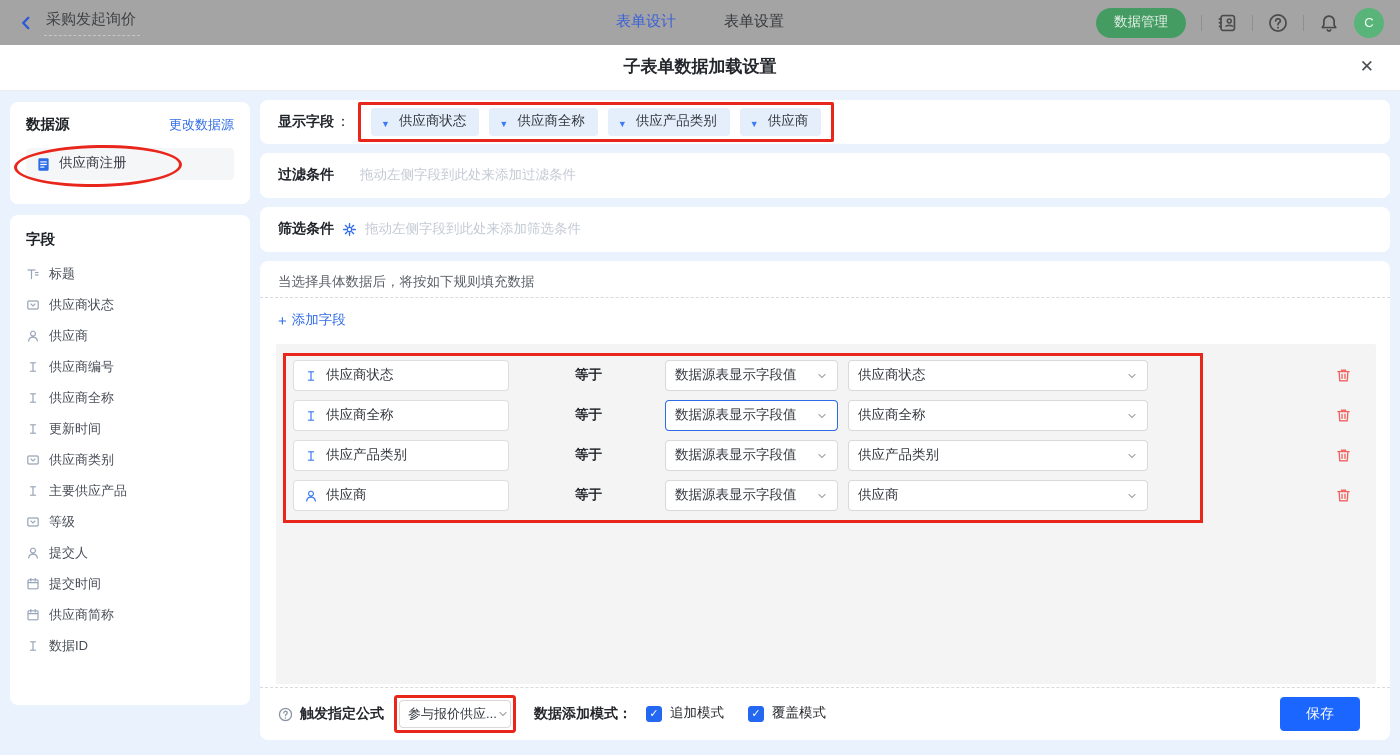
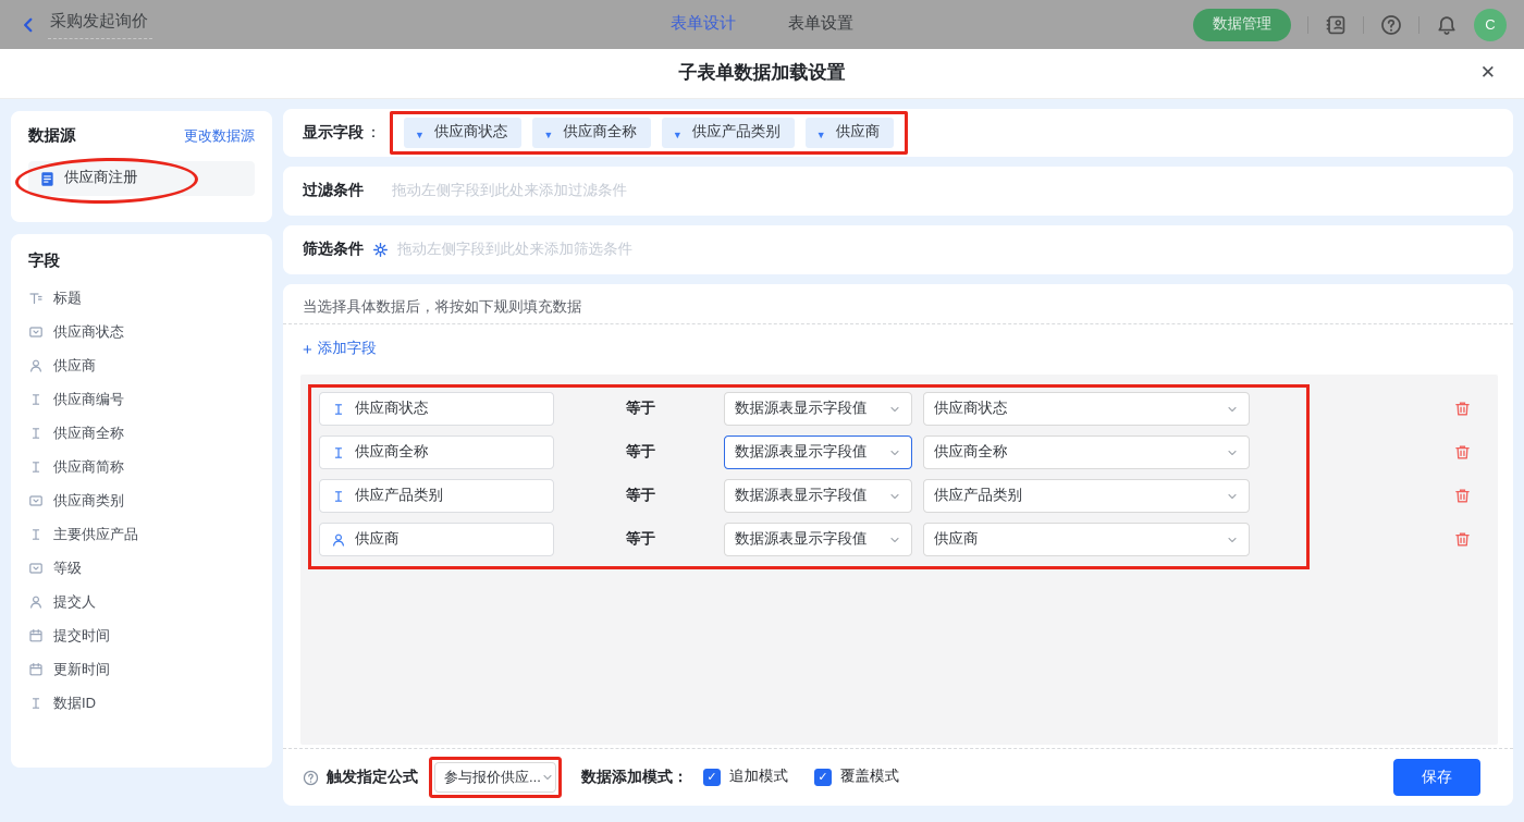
  采购发起询价
  表单设计
  表单设置
  数据管理
  C
  子表单数据加载设置
  ✕
  数据源
  更改数据源
  供应商注册
  字段
  标题
  供应商状态
  供应商
  供应商编号
  供应商全称
- 更新时间
+ 供应商简称
  供应商类别
  主要供应产品
  等级
  提交人
  提交时间
- 供应商简称
+ 更新时间
  数据ID
  显示字段
  ：
  供应商状态
  供应商全称
  供应产品类别
  供应商
  过滤条件
  拖动左侧字段到此处来添加过滤条件
  筛选条件
  拖动左侧字段到此处来添加筛选条件
  当选择具体数据后，将按如下规则填充数据
  添加字段
  供应商状态
  等于
  数据源表显示字段值
  供应商状态
  供应商全称
  等于
  数据源表显示字段值
  供应商全称
  供应产品类别
  等于
  数据源表显示字段值
  供应产品类别
  供应商
  等于
  数据源表显示字段值
  供应商
  触发指定公式
  参与报价供应...
  数据添加模式：
  追加模式
  覆盖模式
  保存
